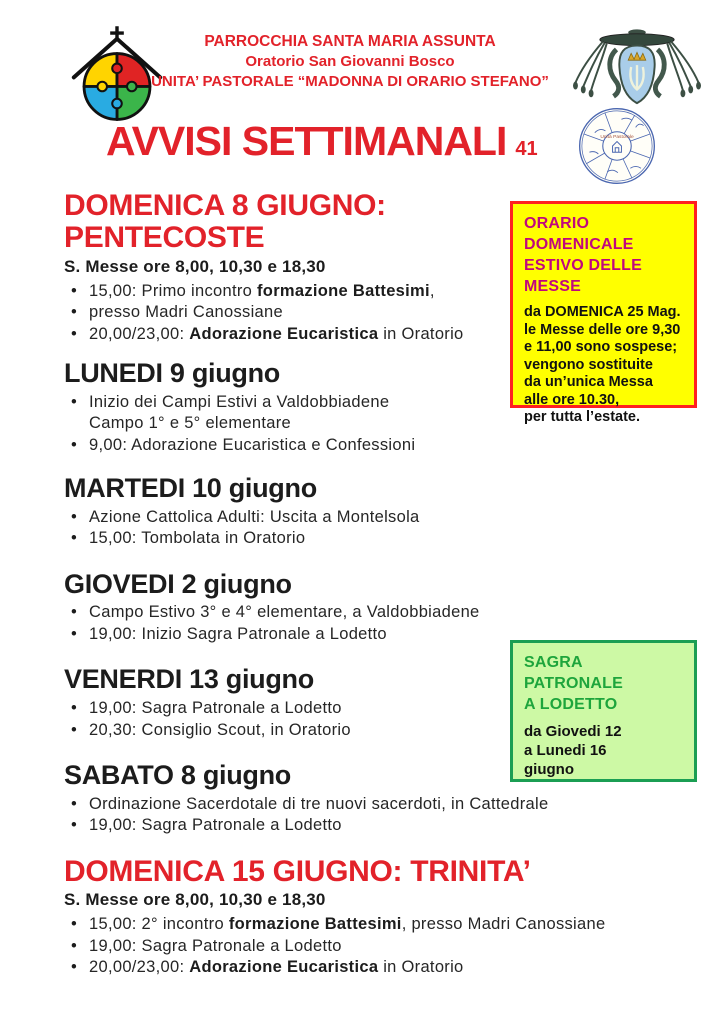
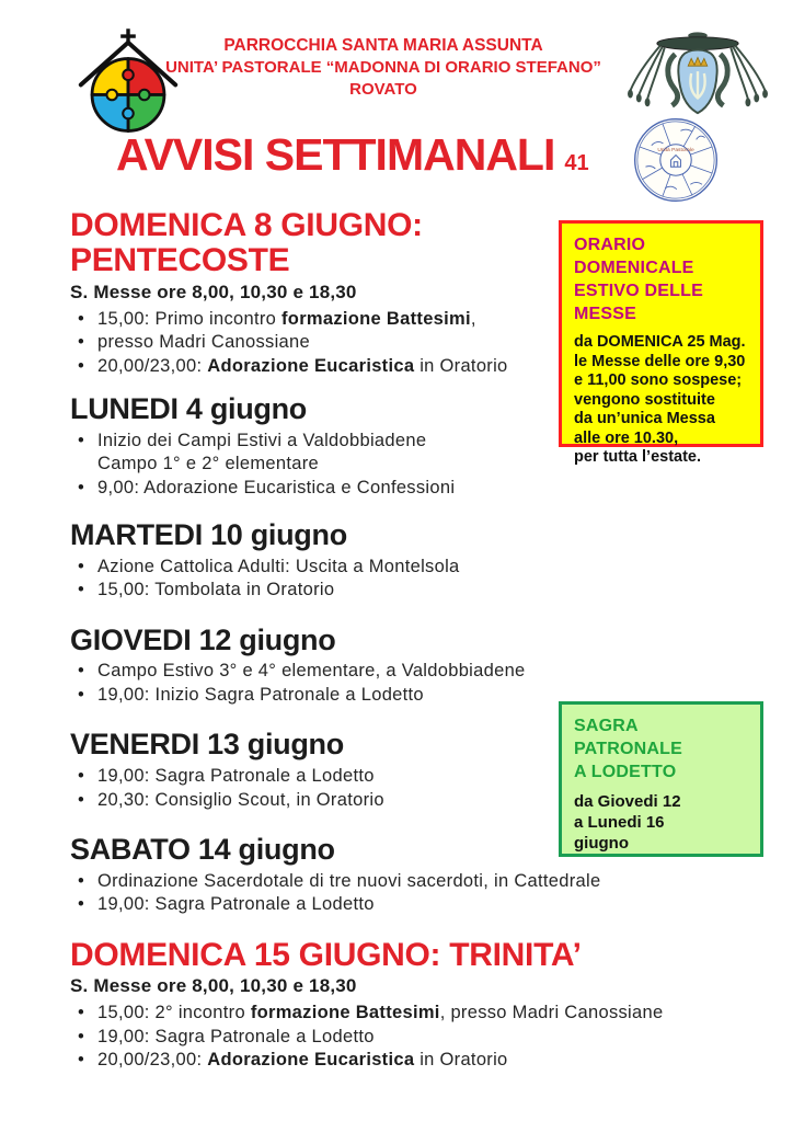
  PARROCCHIA SANTA MARIA ASSUNTA
- Oratorio San Giovanni Bosco
  UNITA’ PASTORALE “MADONNA DI ORARIO STEFANO”
+ ROVATO
  AVVISI SETTIMANALI 41
  DOMENICA 8 GIUGNO: PENTECOSTE
  S. Messe ore 8,00, 10,30 e 18,30
  15,00: Primo incontro formazione Battesimi,
  presso Madri Canossiane
  20,00/23,00: Adorazione Eucaristica in Oratorio
- LUNEDI 9 giugno
+ LUNEDI 4 giugno
  Inizio dei Campi Estivi a Valdobbiadene
- Campo 1° e 5° elementare
+ Campo 1° e 2° elementare
  9,00: Adorazione Eucaristica e Confessioni
  MARTEDI 10 giugno
  Azione Cattolica Adulti: Uscita a Montelsola
  15,00: Tombolata in Oratorio
- GIOVEDI 2 giugno
+ GIOVEDI 12 giugno
  Campo Estivo 3° e 4° elementare, a Valdobbiadene
  19,00: Inizio Sagra Patronale a Lodetto
  VENERDI 13 giugno
  19,00: Sagra Patronale a Lodetto
  20,30: Consiglio Scout, in Oratorio
- SABATO 8 giugno
+ SABATO 14 giugno
  Ordinazione Sacerdotale di tre nuovi sacerdoti, in Cattedrale
  19,00: Sagra Patronale a Lodetto
  DOMENICA 15 GIUGNO: TRINITA’
  S. Messe ore 8,00, 10,30 e 18,30
  15,00: 2° incontro formazione Battesimi, presso Madri Canossiane
  19,00: Sagra Patronale a Lodetto
  20,00/23,00: Adorazione Eucaristica in Oratorio
  ORARIO
  DOMENICALE
  ESTIVO DELLE MESSE
  da DOMENICA 25 Mag.
  le Messe delle ore 9,30
  e 11,00 sono sospese;
  vengono sostituite
  da un’unica Messa
  alle ore 10.30,
  per tutta l’estate.
  SAGRA
  PATRONALE
  A LODETTO
  da Giovedi 12
  a Lunedi 16
  giugno
